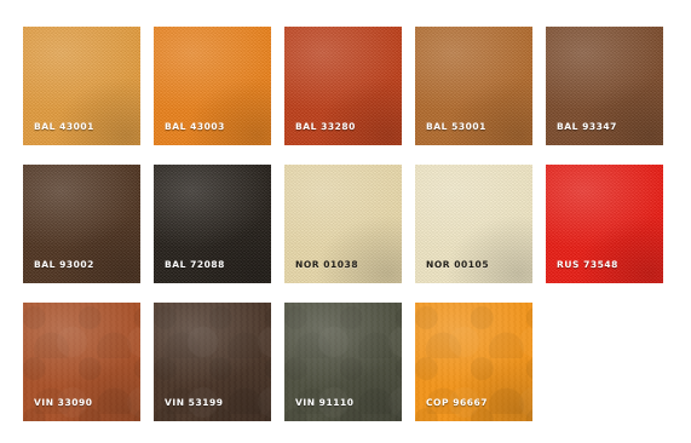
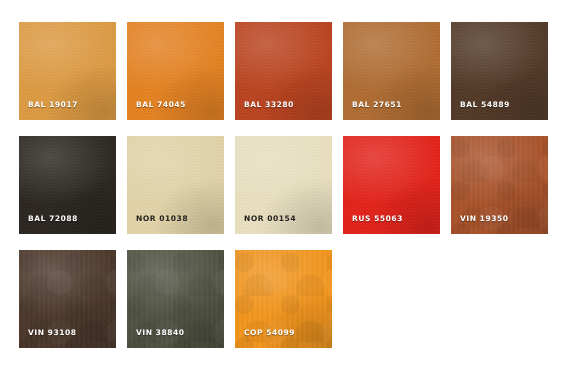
- BAL 43001
+ BAL 19017
- BAL 43003
+ BAL 74045
  BAL 33280
- BAL 53001
+ BAL 27651
- BAL 93347
- BAL 93002
+ BAL 54889
  BAL 72088
  NOR 01038
- NOR 00105
+ NOR 00154
- RUS 73548
+ RUS 55063
- VIN 33090
+ VIN 19350
- VIN 53199
+ VIN 93108
- VIN 91110
+ VIN 38840
- COP 96667
+ COP 54099
